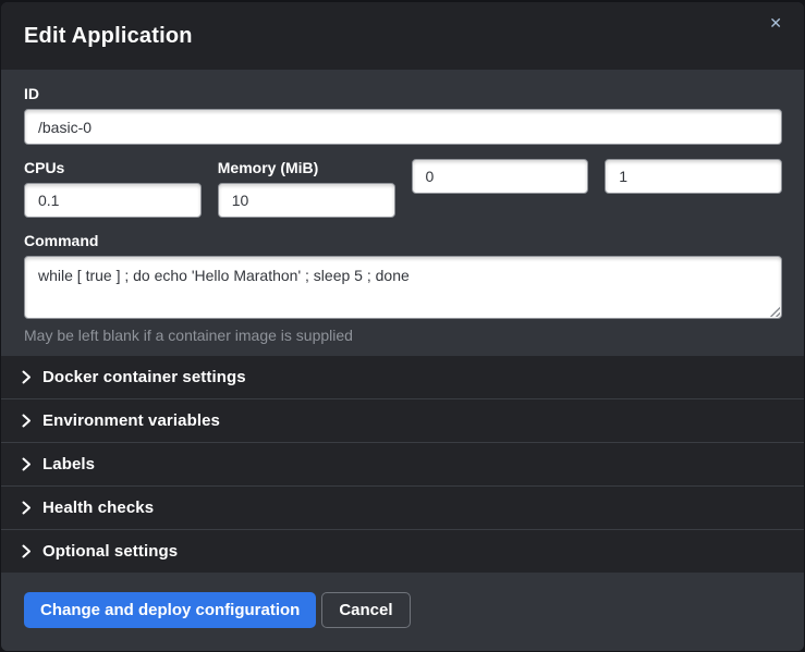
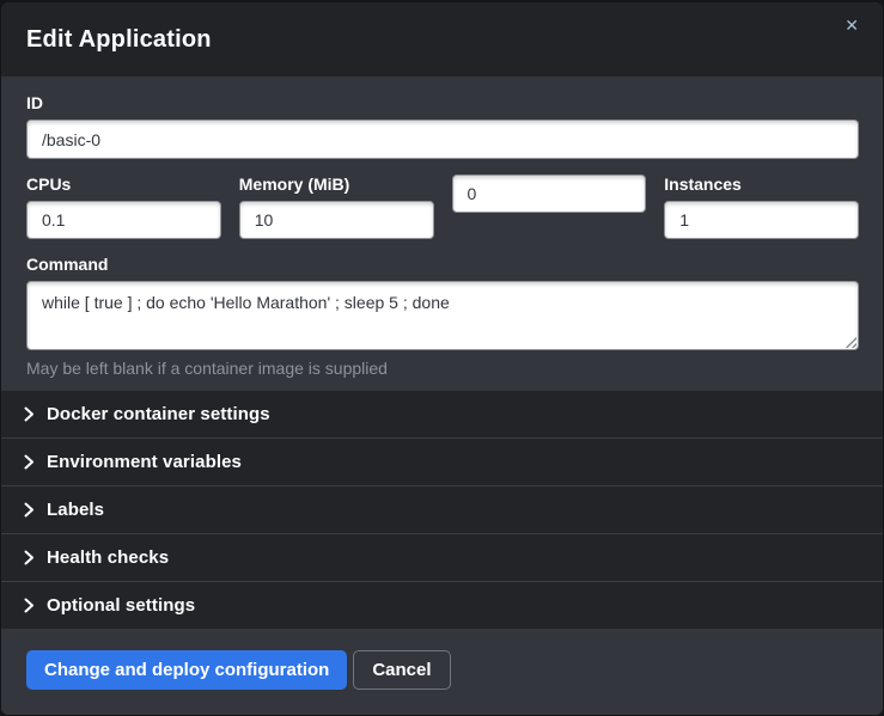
  Edit Application
  ✕
  ID
  /basic-0
  CPUs
  0.1
  Memory (MiB)
  10
  0
+ Instances
  1
  Command
  while [ true ] ; do echo 'Hello Marathon' ; sleep 5 ; done
  May be left blank if a container image is supplied
  Docker container settings
  Environment variables
  Labels
  Health checks
  Optional settings
  Change and deploy configuration
  Cancel
